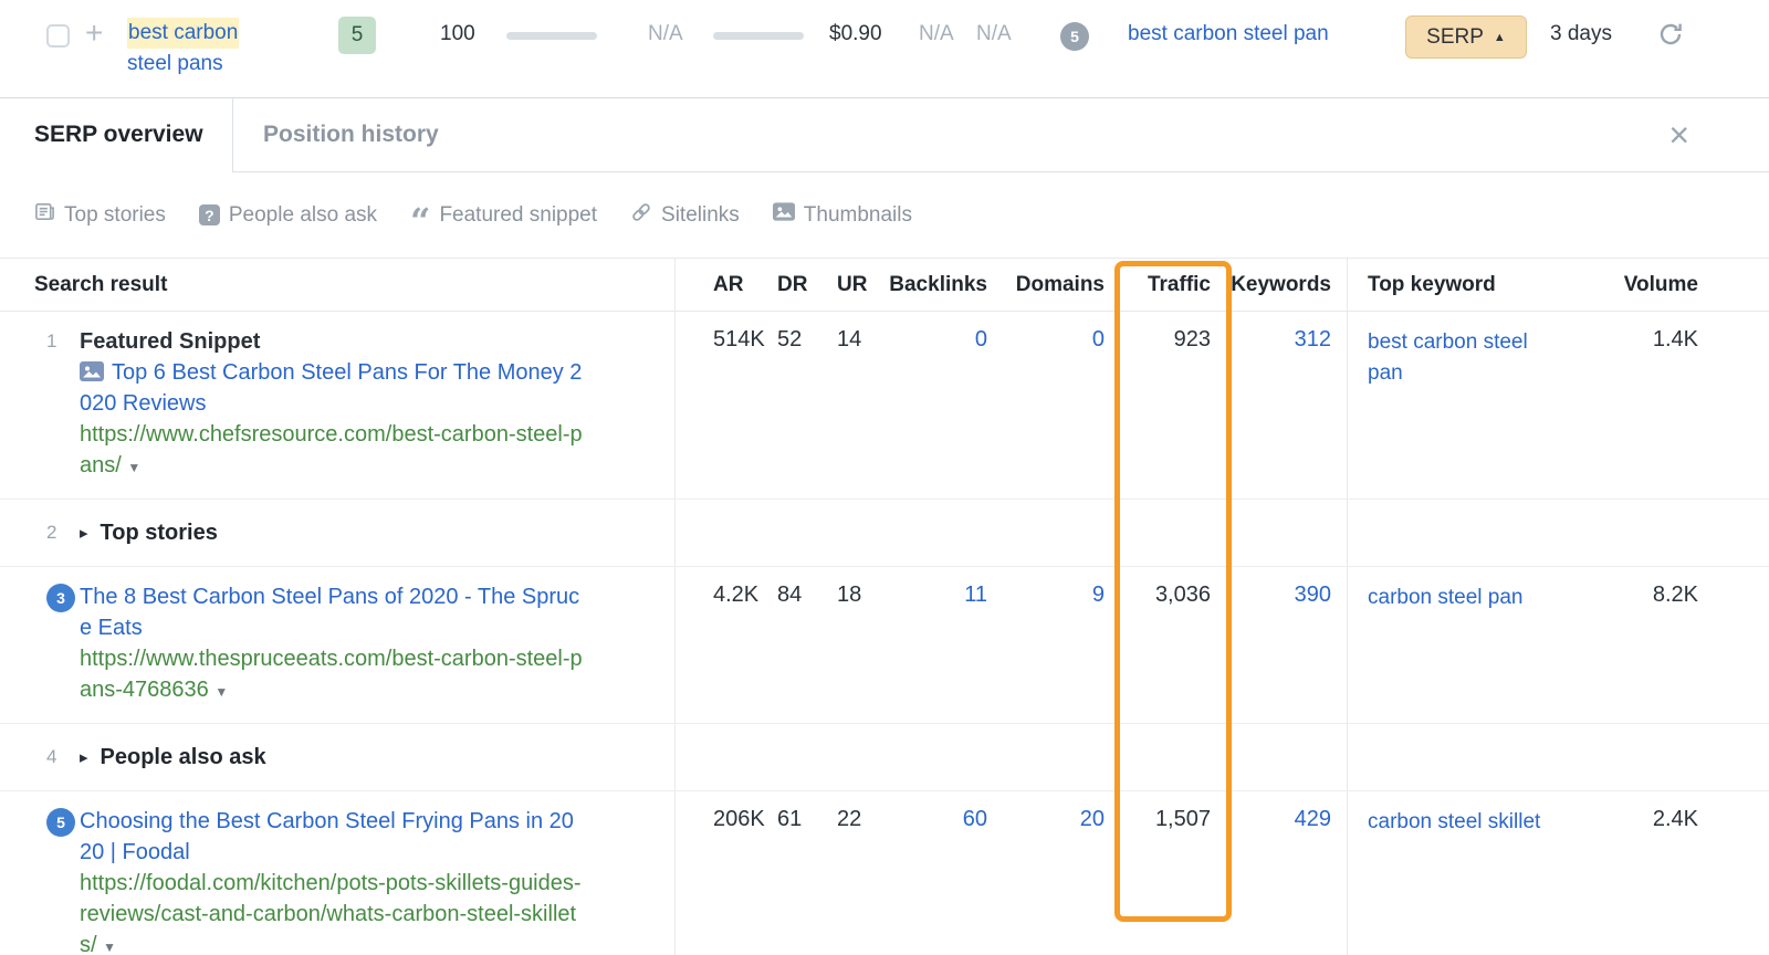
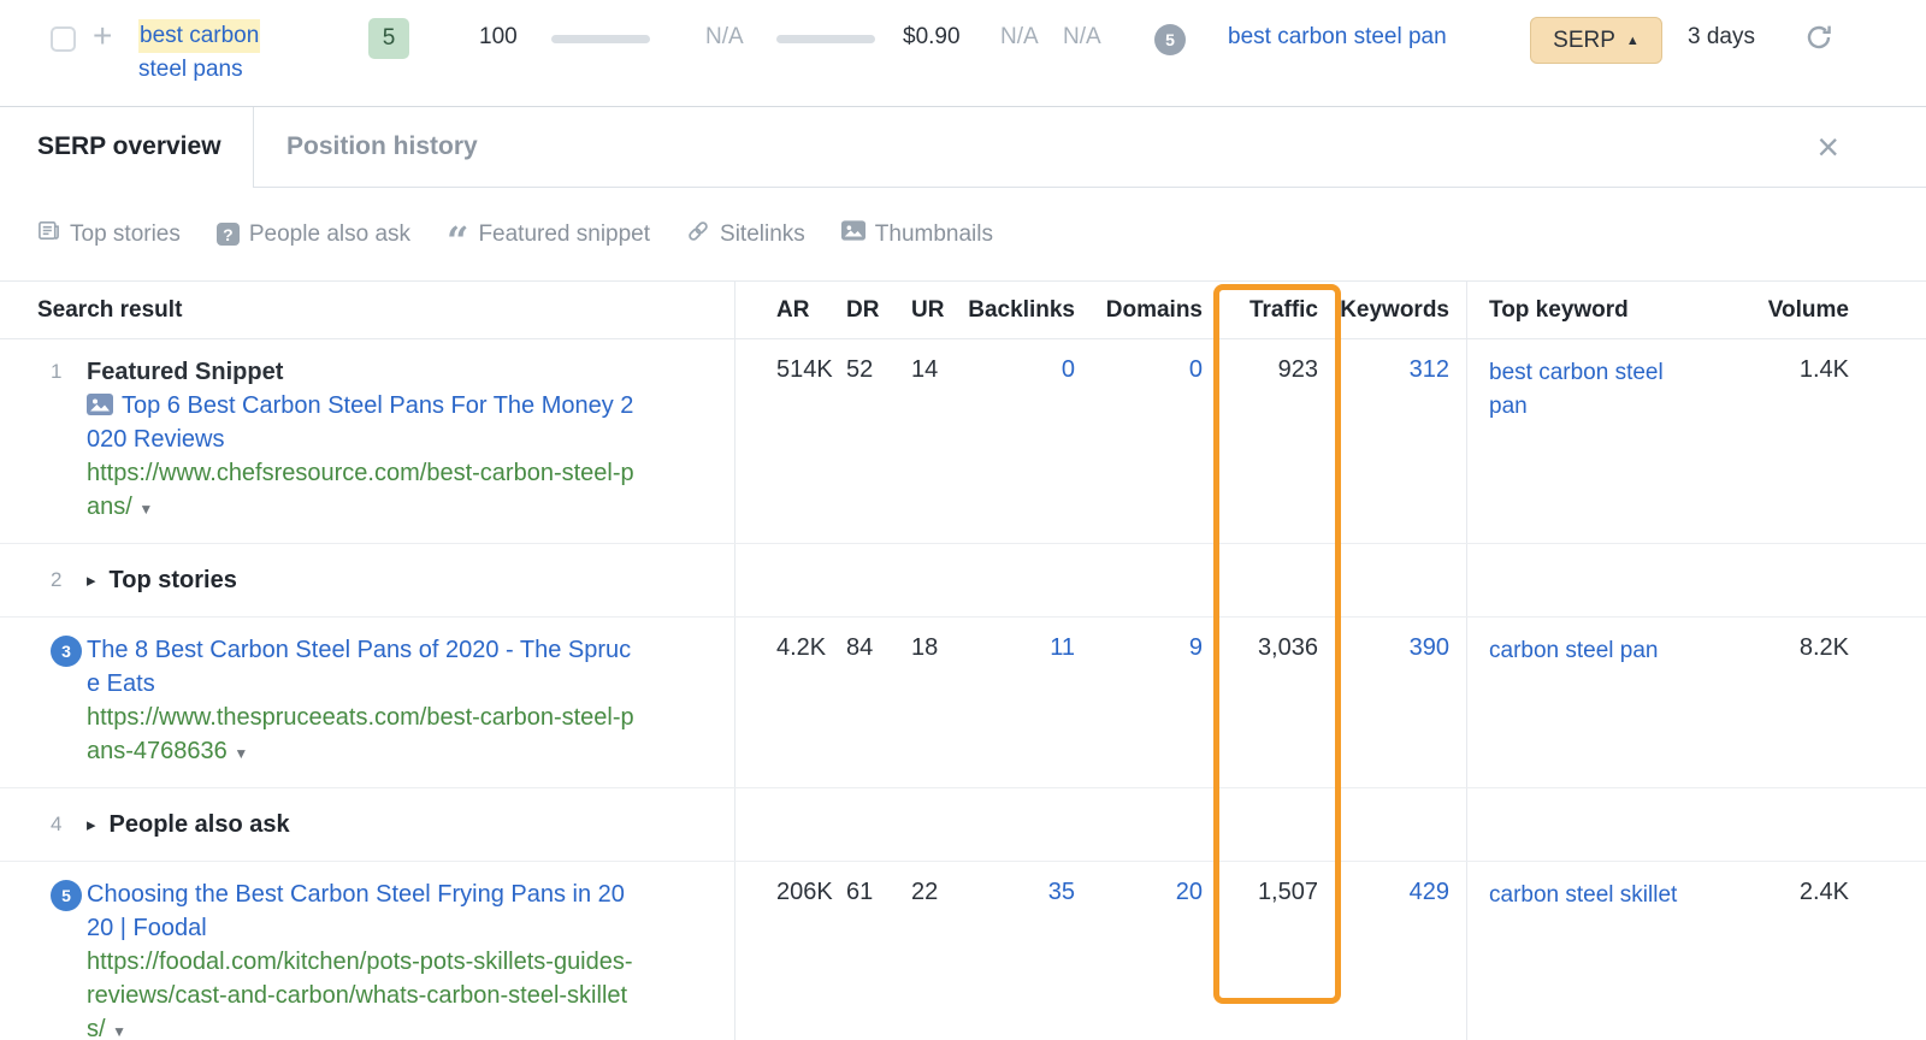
  +
  best carbon
  steel pans
  5
  100
  N/A
  $0.90
  N/A
  N/A
  5
  best carbon steel pan
  SERP
  ▲
  3 days
  SERP overview
  Position history
  ×
  Top stories
  ?
  People also ask
  “
  Featured snippet
  Sitelinks
  Thumbnails
  Search result
  AR
  DR
  UR
  Backlinks
  Domains
  Traffic
  Keywords
  Top keyword
  Volume
  1
  Featured Snippet
  Top 6 Best Carbon Steel Pans For The Money 2020 Reviews
  https://www.chefsresource.com/best-carbon-steel-pans/ ▼
  514K
  52
  14
  0
  0
  923
  312
  best carbon steel pan
  1.4K
  2
  ▸
  Top stories
  3
  The 8 Best Carbon Steel Pans of 2020 - The Spruce Eats
  https://www.thespruceeats.com/best-carbon-steel-pans-4768636 ▼
  4.2K
  84
  18
  11
  9
  3,036
  390
  carbon steel pan
  8.2K
  4
  ▸
  People also ask
  5
  Choosing the Best Carbon Steel Frying Pans in 2020 | Foodal
  https://foodal.com/kitchen/pots-pots-skillets-guides-reviews/cast-and-carbon/whats-carbon-steel-skillets/ ▼
  206K
  61
  22
- 60
+ 35
  20
  1,507
  429
  carbon steel skillet
  2.4K
